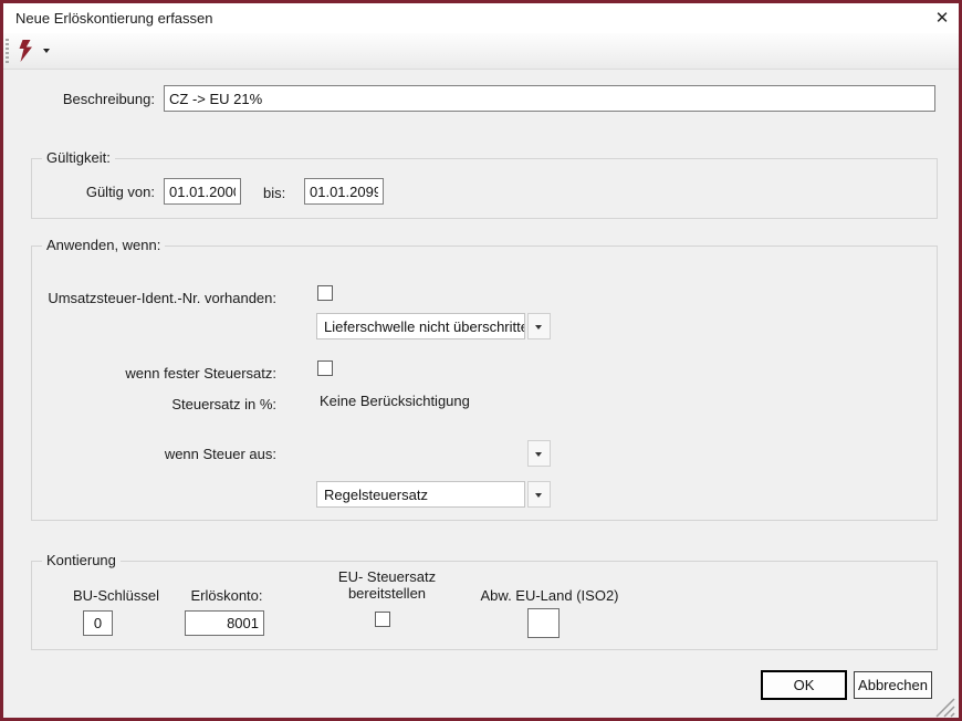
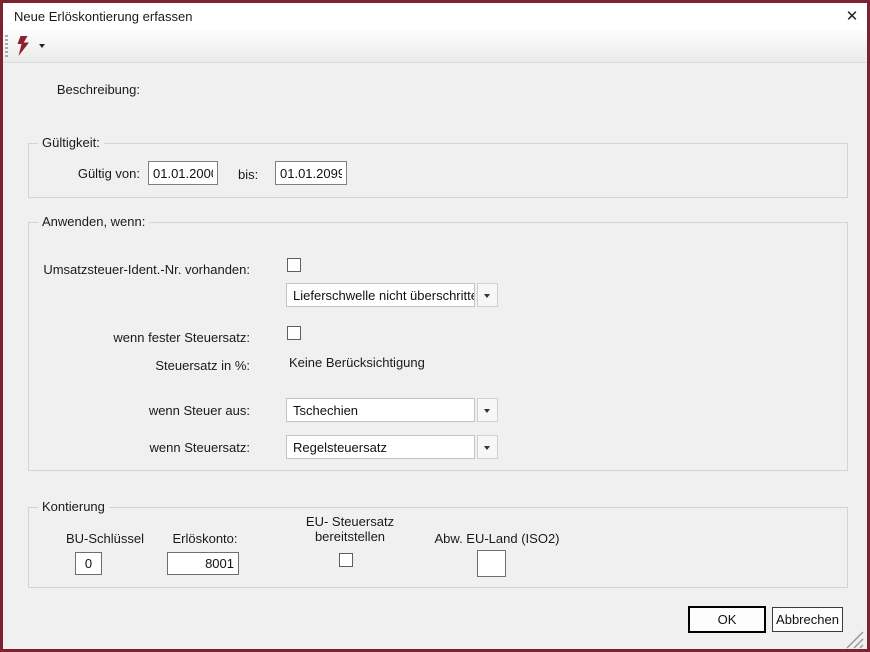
  Neue Erlöskontierung erfassen
  ✕
  Beschreibung:
- CZ -> EU 21%
  Gültigkeit:
  Gültig von:
  01.01.200
  bis:
  01.01.2099
  Anwenden, wenn:
  Umsatzsteuer-Ident.-Nr. vorhanden:
  Lieferschwelle nicht überschritte
  wenn fester Steuersatz:
  Steuersatz in %:
  Keine Berücksichtigung
  wenn Steuer aus:
+ Tschechien
+ wenn Steuersatz:
  Regelsteuersatz
  Kontierung
  BU-Schlüssel
  0
  Erlöskonto:
  8001
  EU- Steuersatz
  bereitstellen
  Abw. EU-Land (ISO2)
  OK
  Abbrechen
